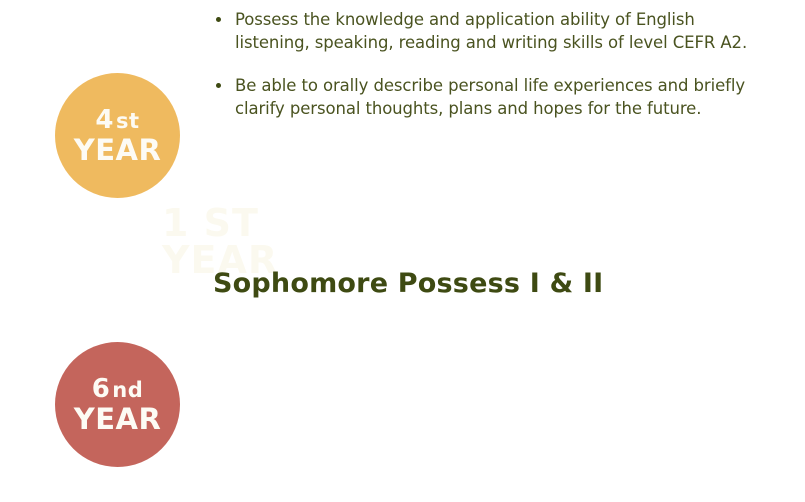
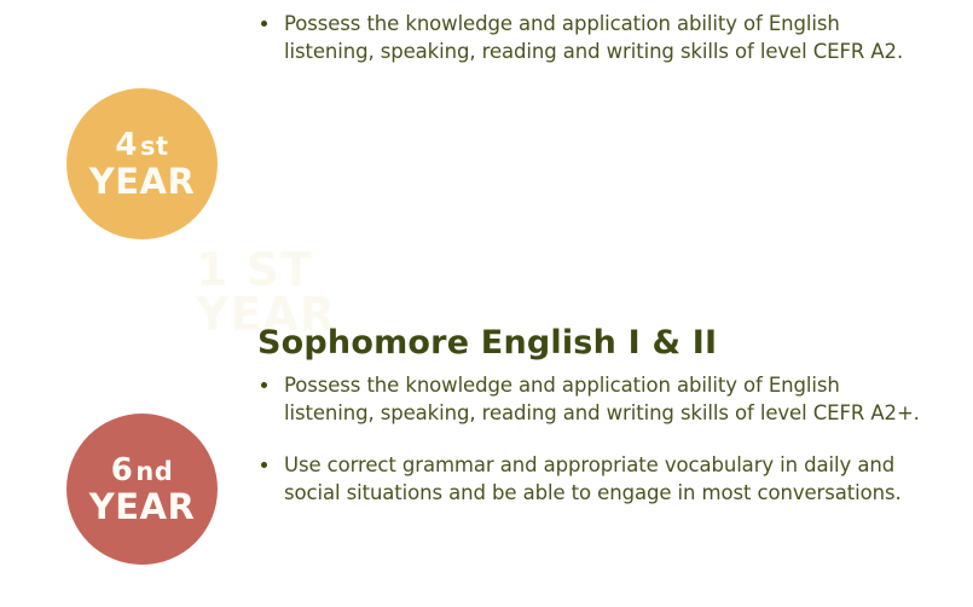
  YEAR
  4st
  YEAR
  Possess the knowledge and application ability of English listening, speaking, reading and writing skills of level CEFR A2.
- Be able to orally describe personal life experiences and briefly clarify personal thoughts, plans and hopes for the future.
  6nd
  YEAR
- Sophomore Possess I & II
+ Sophomore English I & II
+ Possess the knowledge and application ability of English listening, speaking, reading and writing skills of level CEFR A2+.
+ Use correct grammar and appropriate vocabulary in daily and social situations and be able to engage in most conversations.
